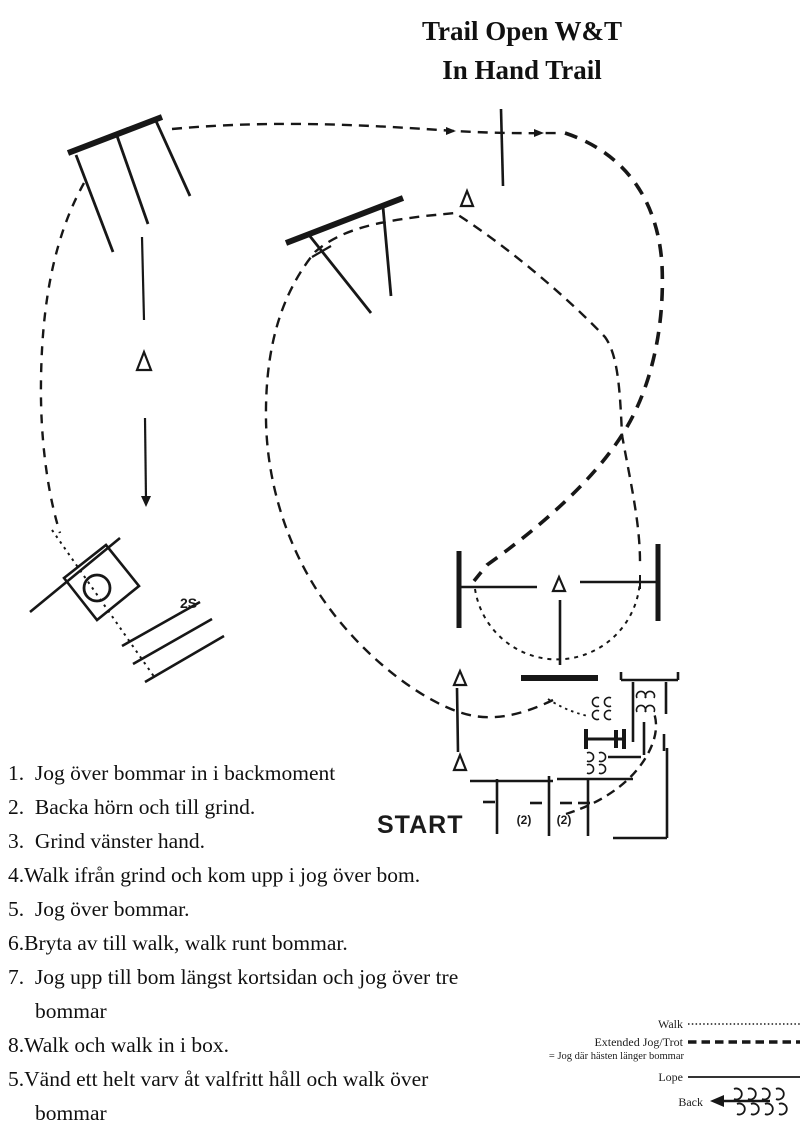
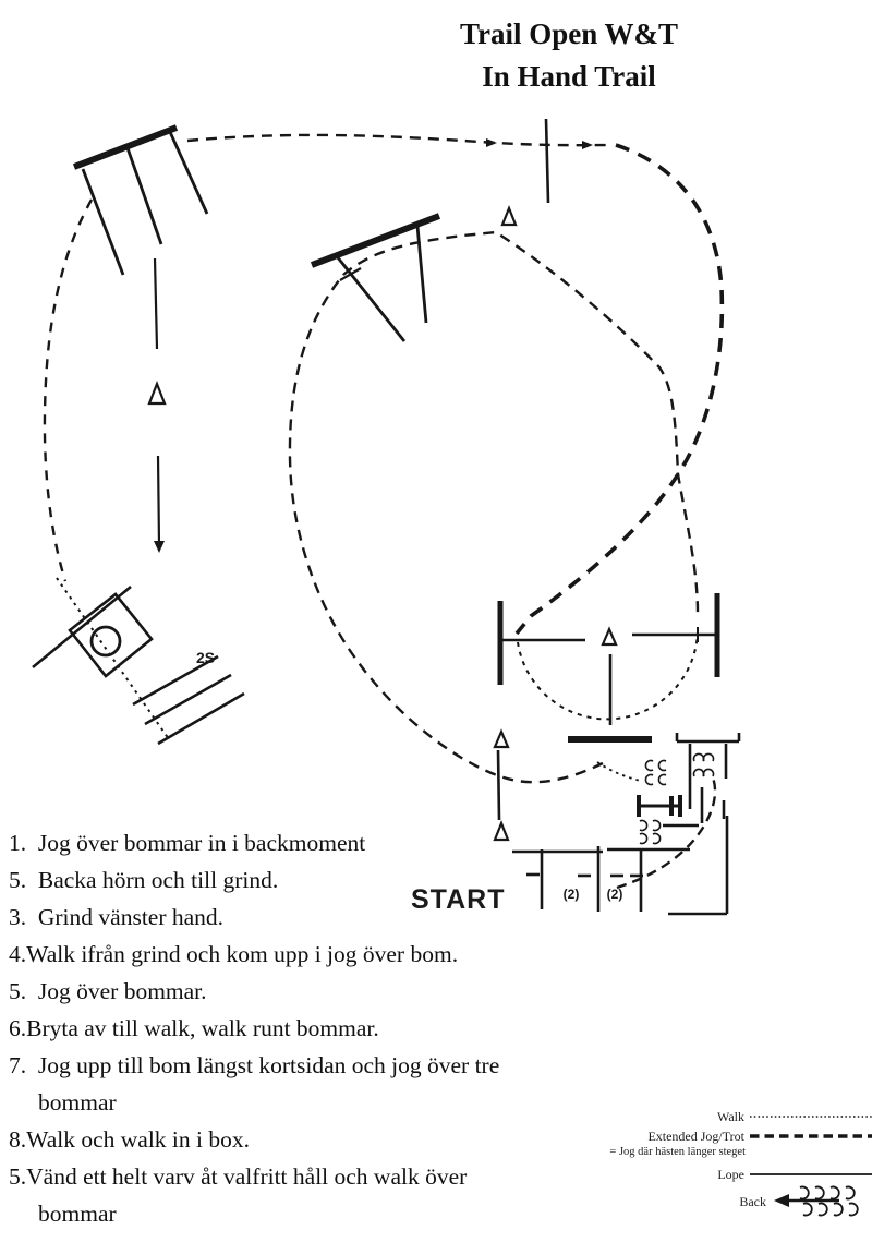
  Trail Open W&T
  In Hand Trail
  2S
  (2)
  (2)
  START
  1. Jog över bommar in i backmoment
- 2. Backa hörn och till grind.
+ 5. Backa hörn och till grind.
  3. Grind vänster hand.
  4.Walk ifrån grind och kom upp i jog över bom.
  5. Jog över bommar.
  6.Bryta av till walk, walk runt bommar.
  7. Jog upp till bom längst kortsidan och jog över tre
  bommar
  8.Walk och walk in i box.
  5.Vänd ett helt varv åt valfritt håll och walk över
  bommar
  Walk
  Extended Jog/Trot
- = Jog där hästen länger bommar
+ = Jog där hästen länger steget
  Lope
  Back
